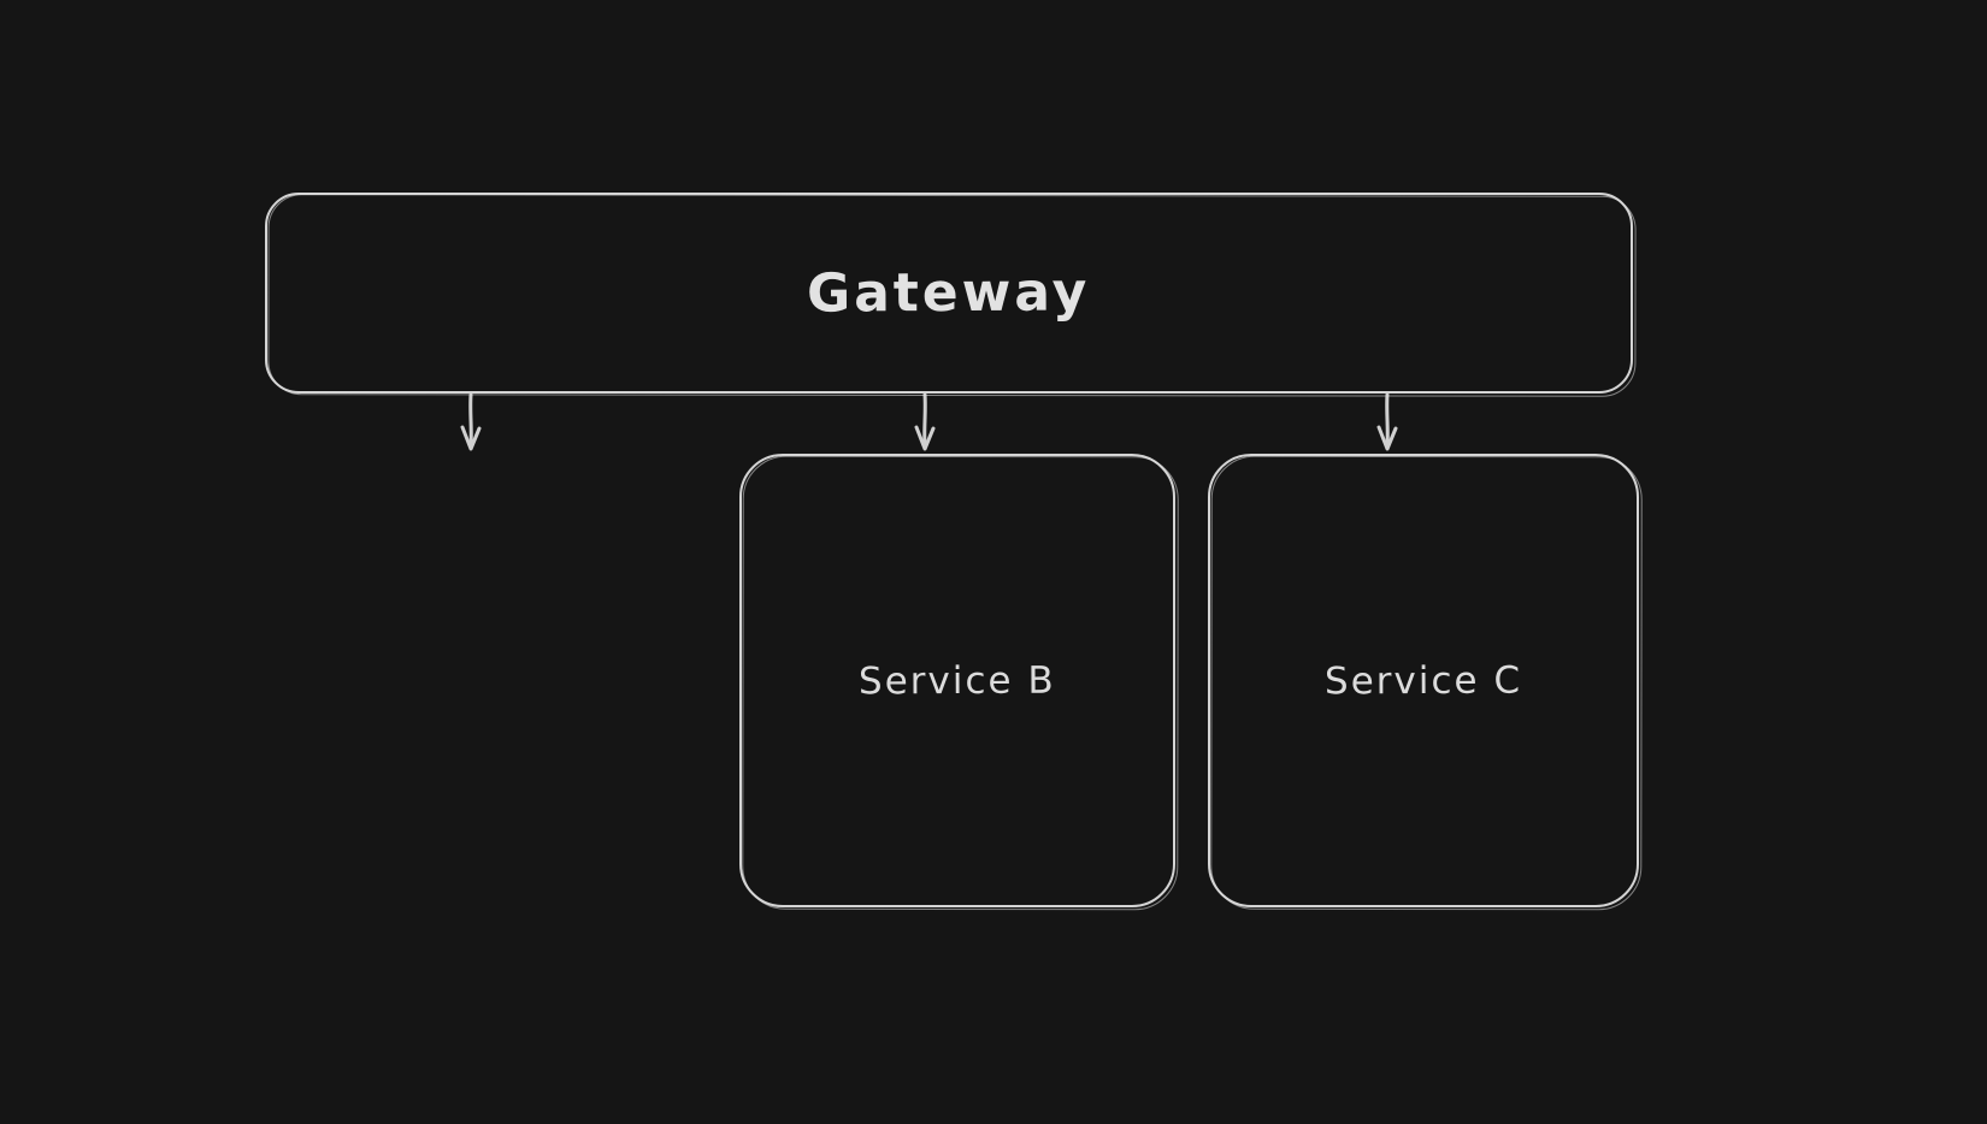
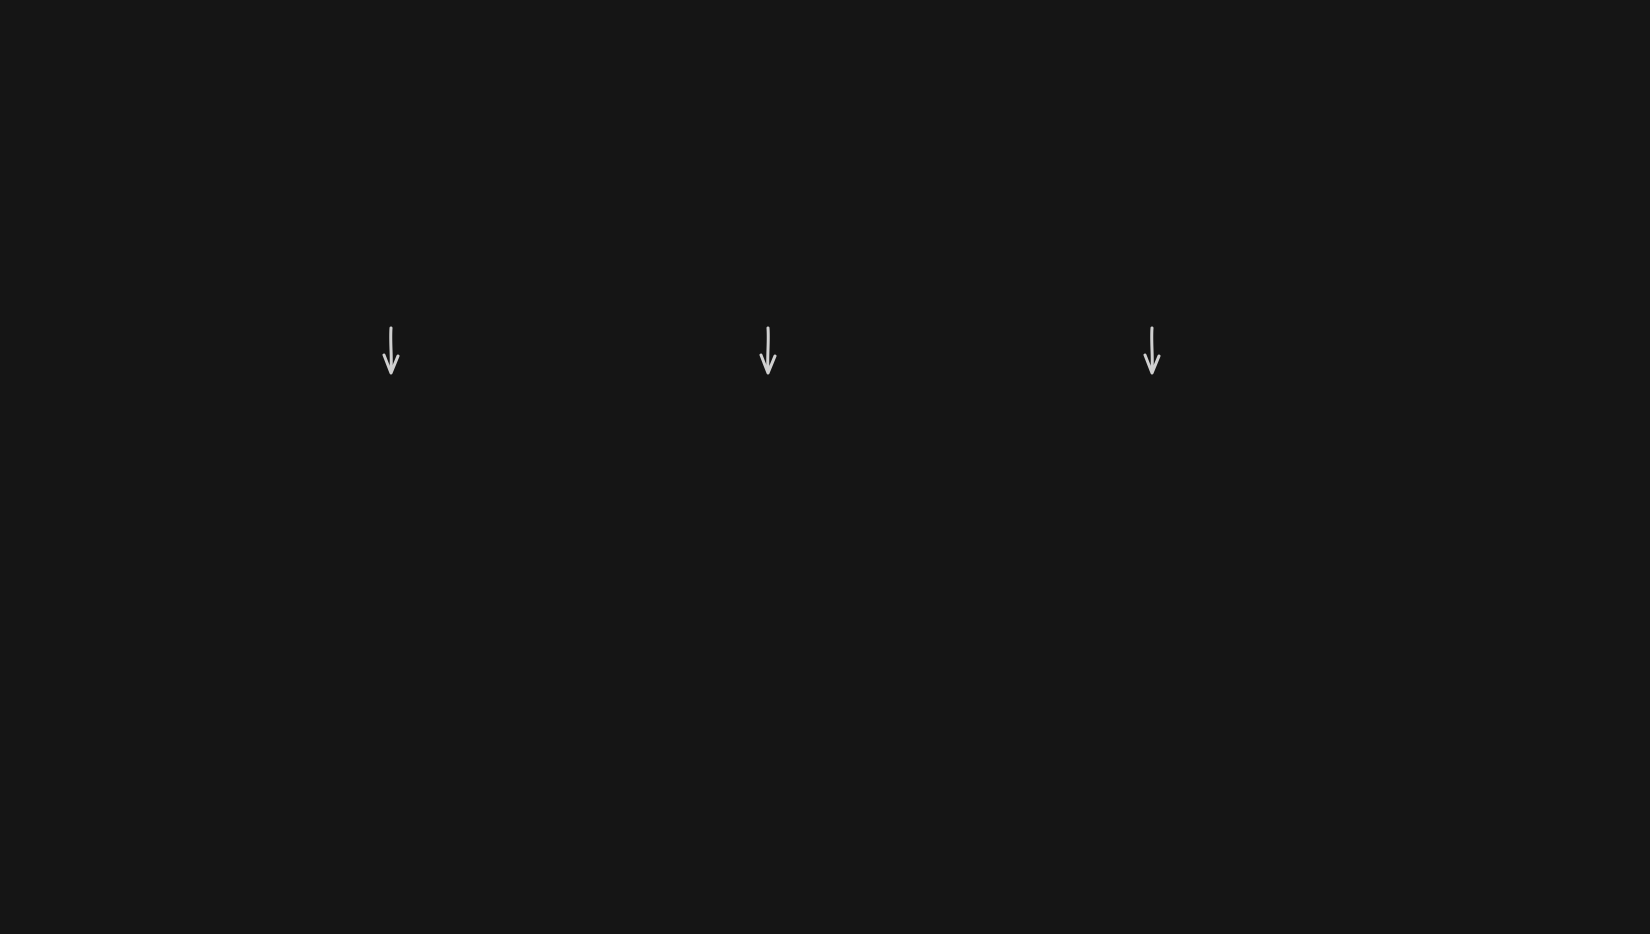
- Gateway
- Service B
- Service C
